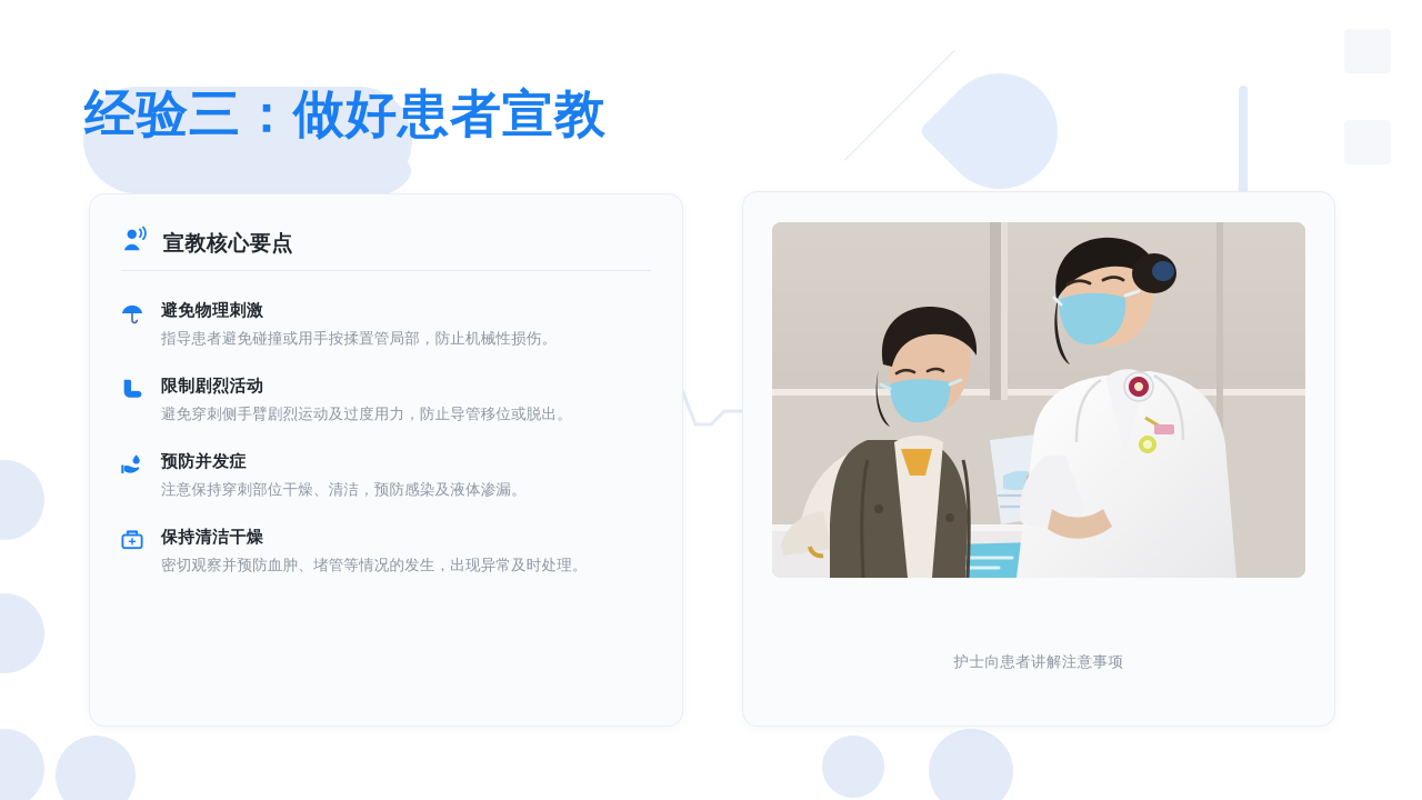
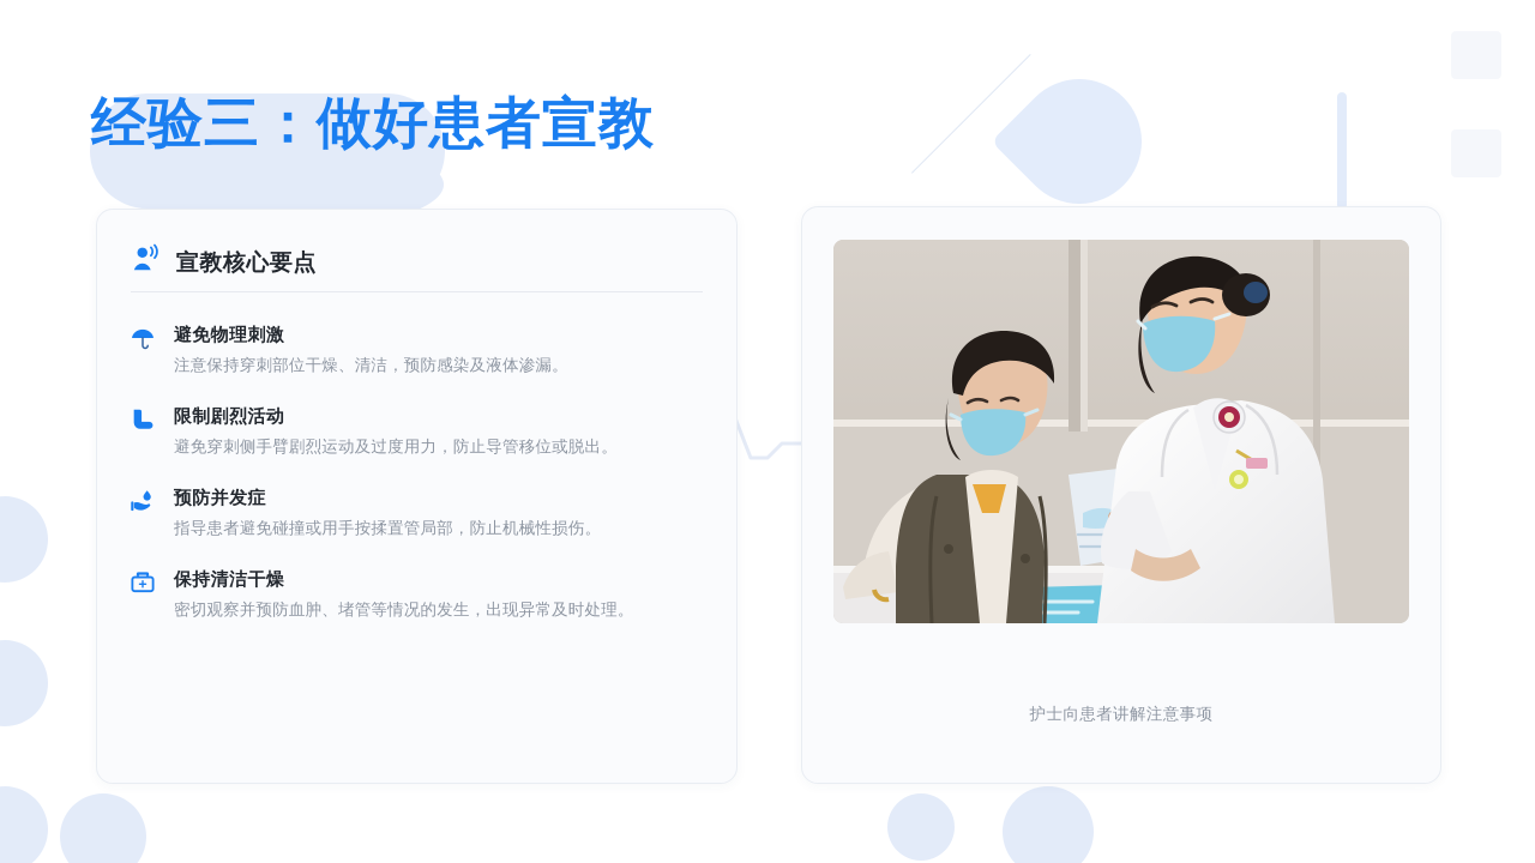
  经验三：做好患者宣教
  宣教核心要点
  避免物理刺激
- 指导患者避免碰撞或用手按揉置管局部，防止机械性损伤。
+ 注意保持穿刺部位干燥、清洁，预防感染及液体渗漏。
  限制剧烈活动
  避免穿刺侧手臂剧烈运动及过度用力，防止导管移位或脱出。
  预防并发症
- 注意保持穿刺部位干燥、清洁，预防感染及液体渗漏。
+ 指导患者避免碰撞或用手按揉置管局部，防止机械性损伤。
  保持清洁干燥
  密切观察并预防血肿、堵管等情况的发生，出现异常及时处理。
  护士向患者讲解注意事项
